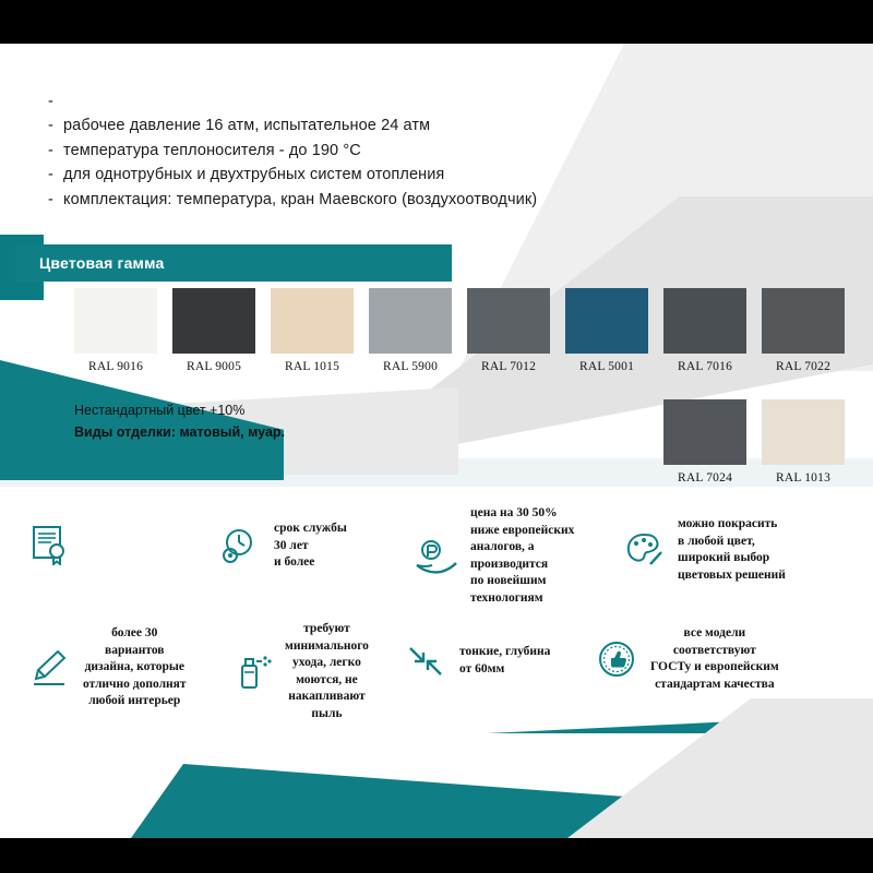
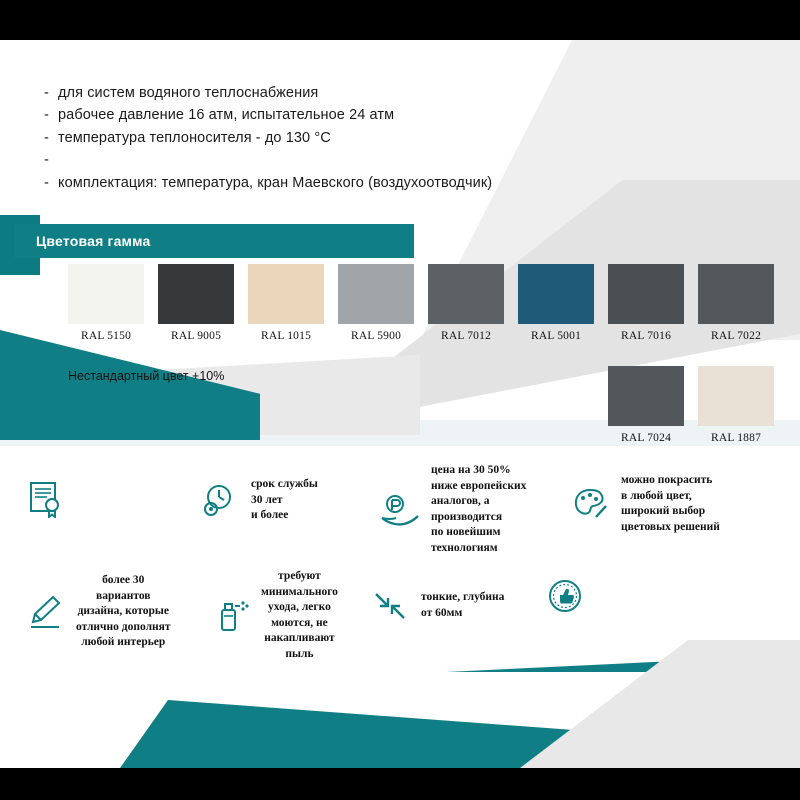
  -
+ для систем водяного теплоснабжения
  -
  рабочее давление 16 атм, испытательное 24 атм
  -
- температура теплоносителя - до 190 °C
+ температура теплоносителя - до 130 °C
  -
- для однотрубных и двухтрубных систем отопления
  -
  комплектация: температура, кран Маевского (воздухоотводчик)
  Цветовая гамма
- RAL 9016
+ RAL 5150
  RAL 9005
  RAL 1015
  RAL 5900
  RAL 7012
  RAL 5001
  RAL 7016
  RAL 7022
  RAL 7024
- RAL 1013
+ RAL 1887
  Нестандартный цвет +10%
- Виды отделки: матовый, муар.
  срок службы
  30 лет
  и более
  цена на 30 50%
  ниже европейских
  аналогов, а
  производится
  по новейшим
  технологиям
  можно покрасить
  в любой цвет,
  широкий выбор
  цветовых решений
  более 30
  вариантов
  дизайна, которые
  отлично дополнят
  любой интерьер
  требуют
  минимального
  ухода, легко
  моются, не
  накапливают
  пыль
  тонкие, глубина
  от 60мм
- все модели
- соответствуют
- ГОСТу и европейским
- стандартам качества
